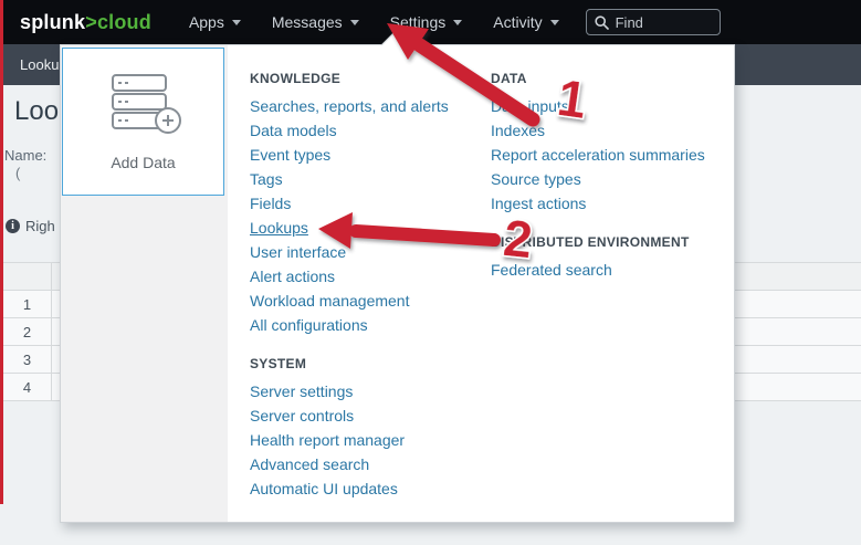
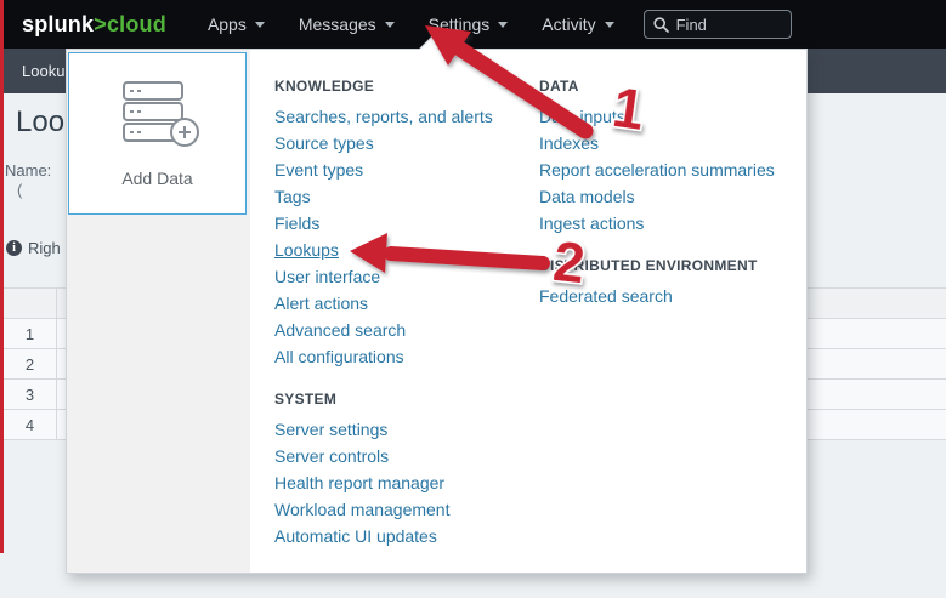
  Loo
  Name:
  (
  i
  Righ
  1
  2
  3
  4
  Looku
  splunk>cloud
  Apps
  Messages
  Settings
  Activity
  Find
  Add Data
  KNOWLEDGE
  Searches, reports, and alerts
- Data models
+ Source types
  Event types
  Tags
  Fields
  Lookups
  User interface
  Alert actions
- Workload management
+ Advanced search
  All configurations
  SYSTEM
  Server settings
  Server controls
  Health report manager
- Advanced search
+ Workload management
  Automatic UI updates
  DATA
  D inputs
  Indexes
  Report acceleration summaries
- Source types
+ Data models
  Ingest actions
  ISTRIBUTED ENVIRONMENT
  Federated search
